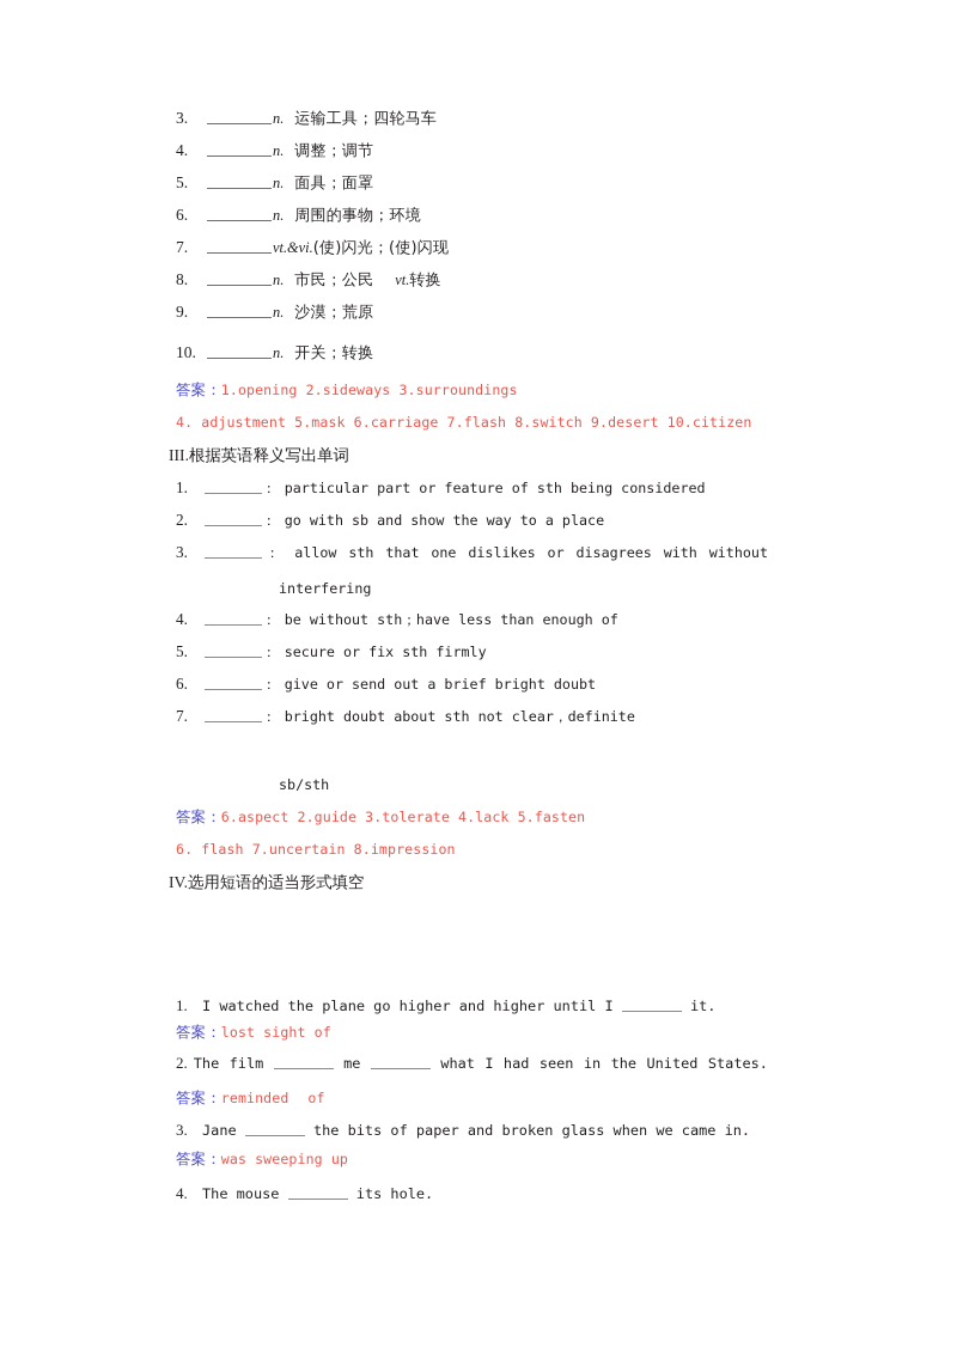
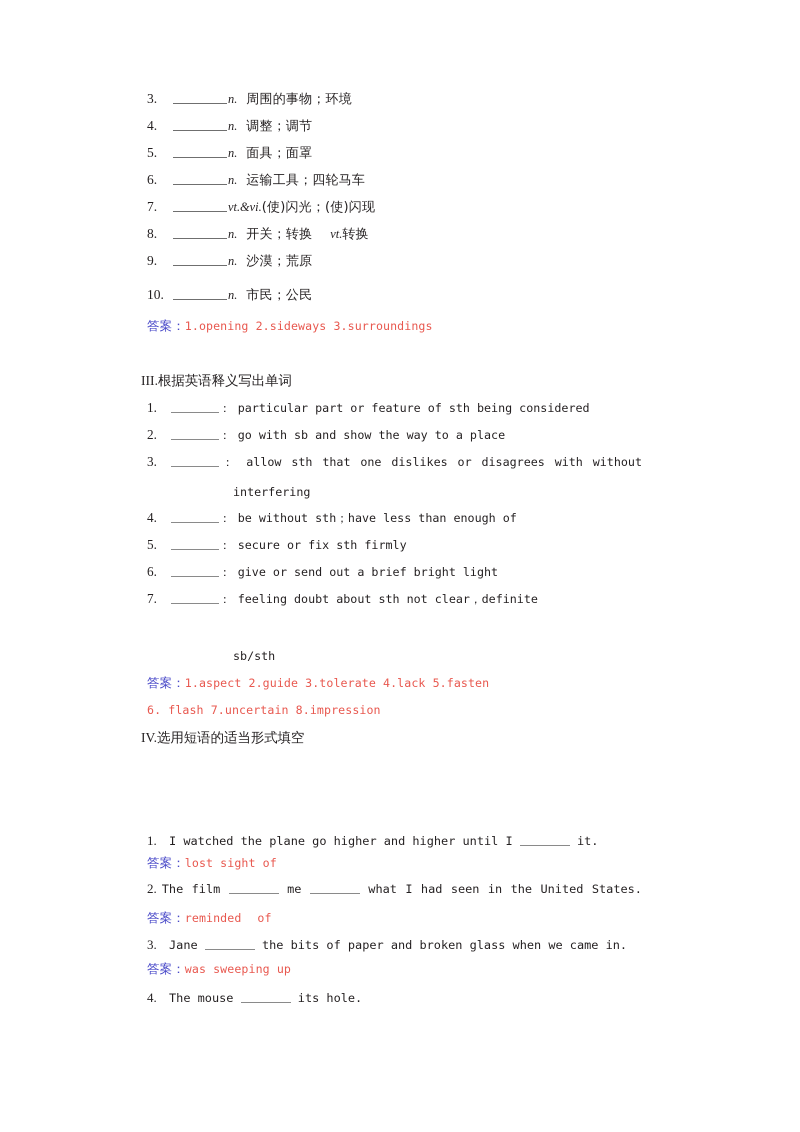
- 3. n. 运输工具；四轮马车
+ 3. n. 周围的事物；环境
  4. n. 调整；调节
  5. n. 面具；面罩
- 6. n. 周围的事物；环境
+ 6. n. 运输工具；四轮马车
  7. vt.&vi.(使)闪光；(使)闪现
- 8. n. 市民；公民 vt.转换
+ 8. n. 开关；转换 vt.转换
  9. n. 沙漠；荒原
- 10. n. 开关；转换
+ 10. n. 市民；公民
  答案：1.opening 2.sideways 3.surroundings
- 4. adjustment 5.mask 6.carriage 7.flash 8.switch 9.desert 10.citizen
  III.根据英语释义写出单词
  1. ： particular part or feature of sth being considered
  2. ： go with sb and show the way to a place
  3. ： allow sth that one dislikes or disagrees with without
  interfering
  4. ： be without sth；have less than enough of
  5. ： secure or fix sth firmly
- 6. ： give or send out a brief bright doubt
+ 6. ： give or send out a brief bright light
- 7. ： bright doubt about sth not clear，definite
+ 7. ： feeling doubt about sth not clear，definite
  sb/sth
- 答案：6.aspect 2.guide 3.tolerate 4.lack 5.fasten
+ 答案：1.aspect 2.guide 3.tolerate 4.lack 5.fasten
  6. flash 7.uncertain 8.impression
  IV.选用短语的适当形式填空
  1. I watched the plane go higher and higher until I it.
  答案：lost sight of
  2. The film me what I had seen in the United States.
  答案：reminded of
  3. Jane the bits of paper and broken glass when we came in.
  答案：was sweeping up
  4. The mouse its hole.
